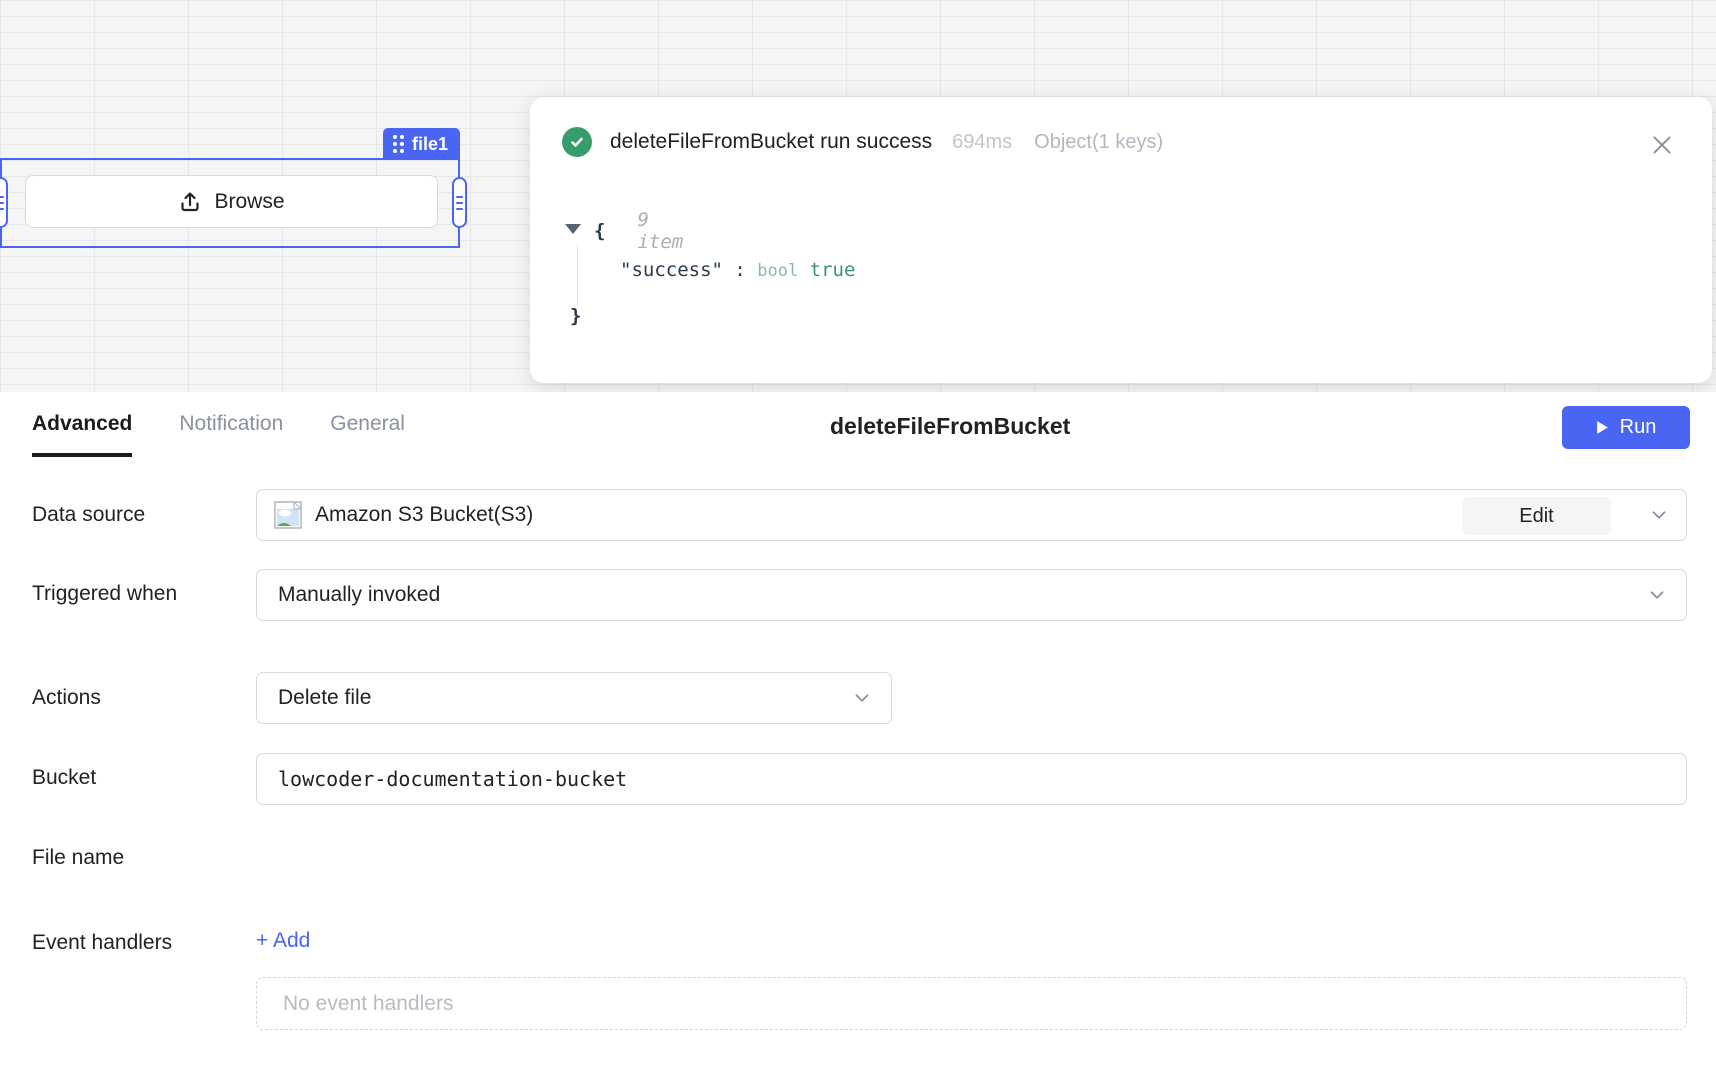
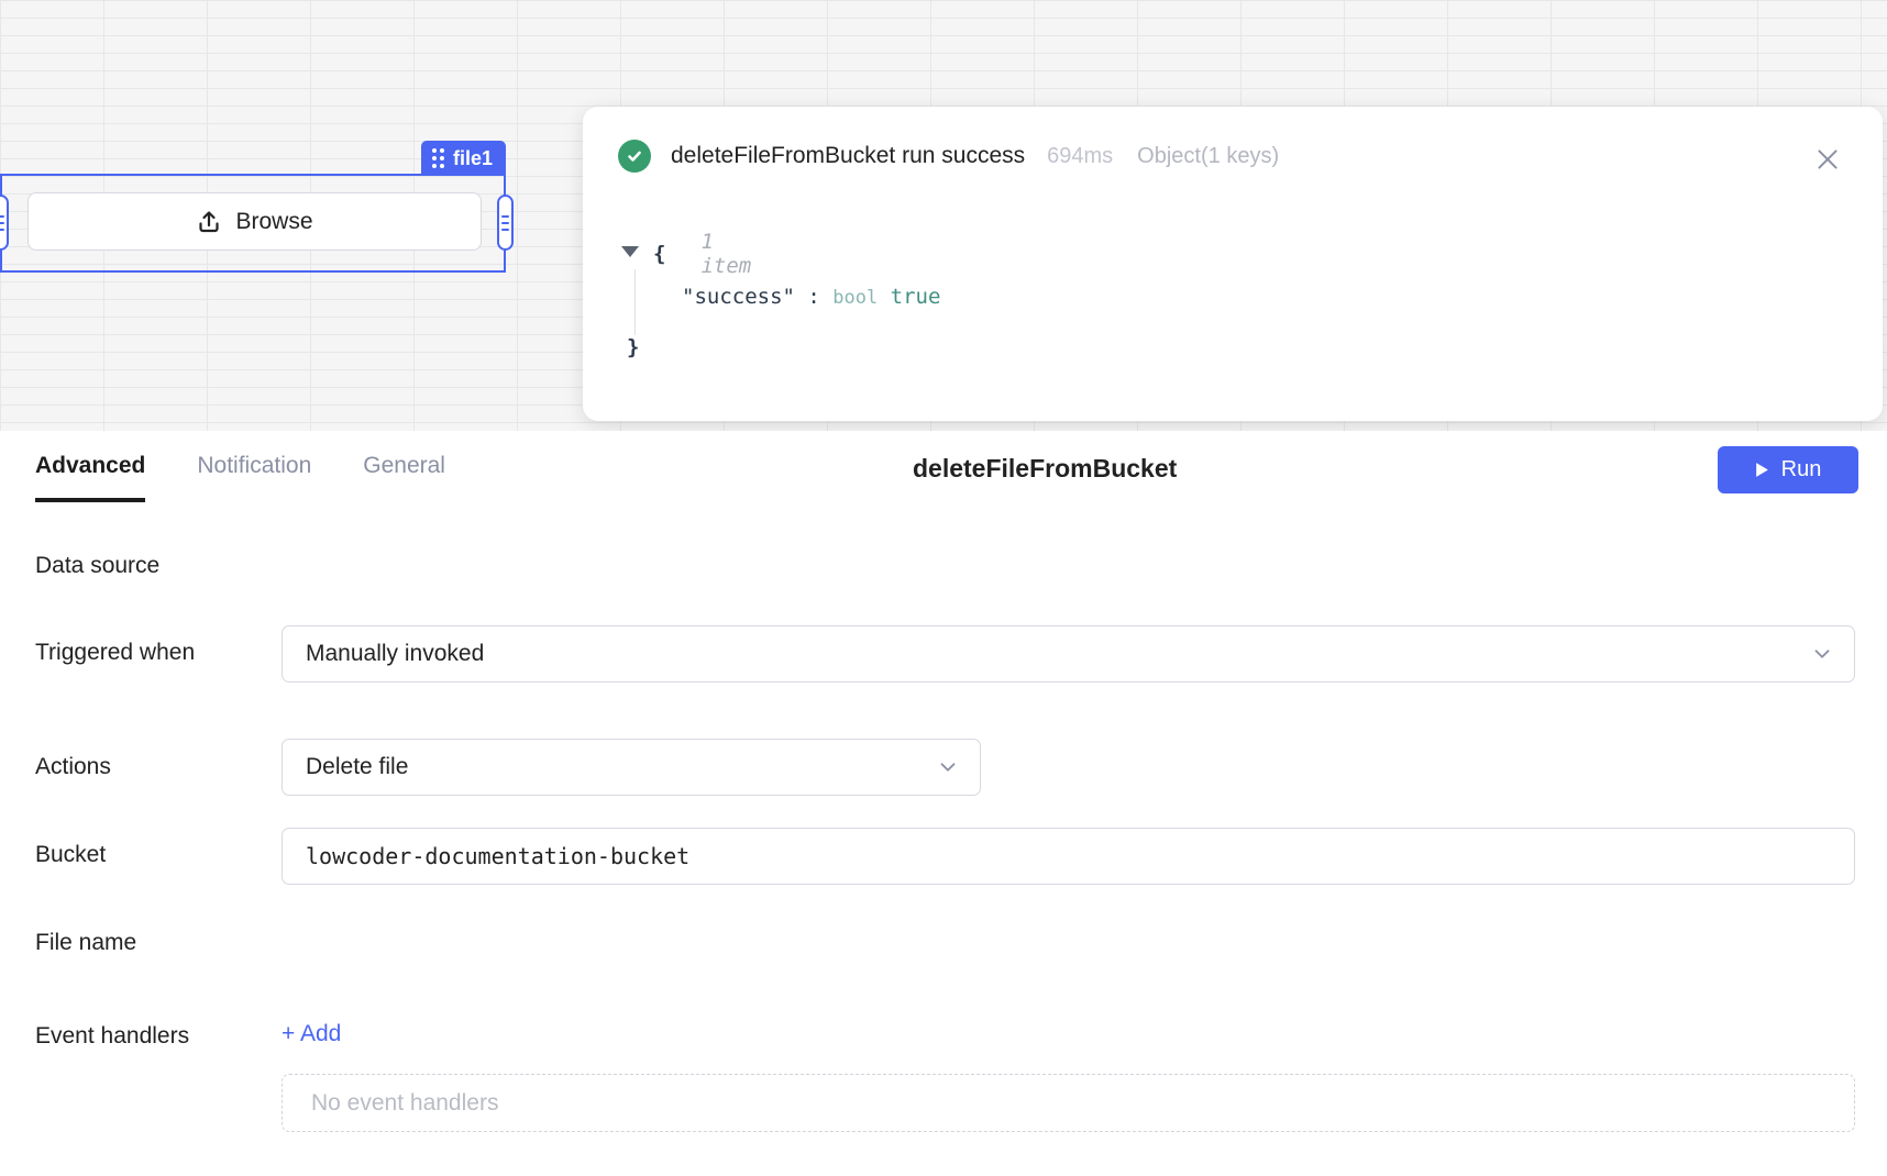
  file1
  Browse
  deleteFileFromBucket run success
  694ms
  Object(1 keys)
  {
- 9 item
+ 1 item
  "success" : bool true
  }
  Advanced
  Notification
  General
  deleteFileFromBucket
  Run
  Data source
- Amazon S3 Bucket(S3)
- Edit
  Triggered when
  Manually invoked
  Actions
  Delete file
  Bucket
  lowcoder-documentation-bucket
  File name
  Event handlers
  + Add
  No event handlers
